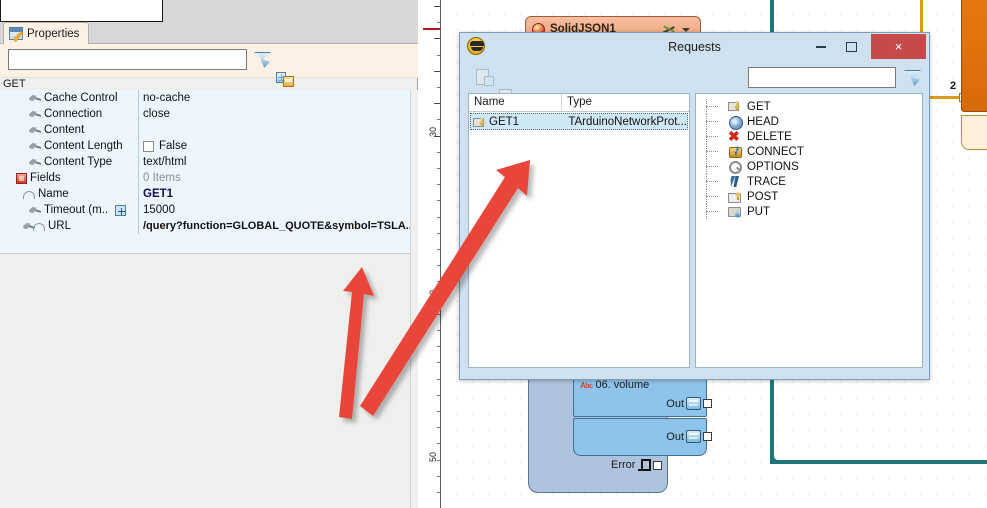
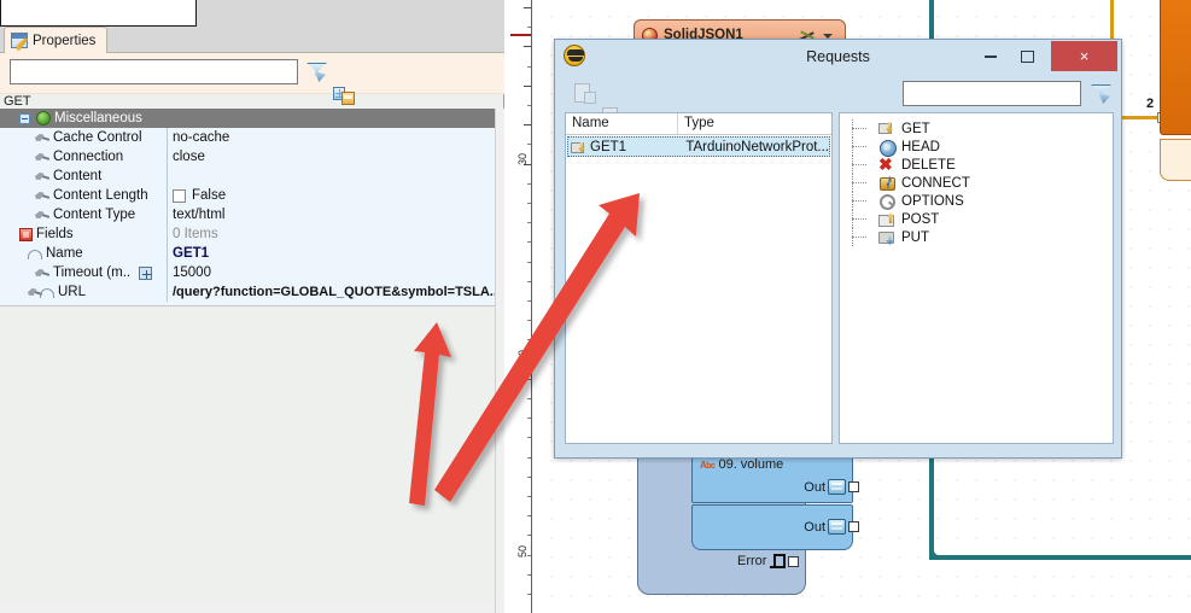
  Properties
  GET
+ Miscellaneous
  Cache Control
  no-cache
  Connection
  close
  Content
  Content Length
  False
  Content Type
  text/html
  Fields
  0 Items
  Name
  GET1
  Timeout (m..
  15000
  URL
  /query?function=GLOBAL_QUOTE&symbol=TSLA.
  2
  SolidJSON1
- 06. volume
+ 09. volume
  Out
  Out
  Error
  Requests
  ×
  Name
  Type
  GET1
  TArduinoNetworkProt...
  GET
  HEAD
  DELETE
  CONNECT
  OPTIONS
- TRACE
  POST
  PUT
